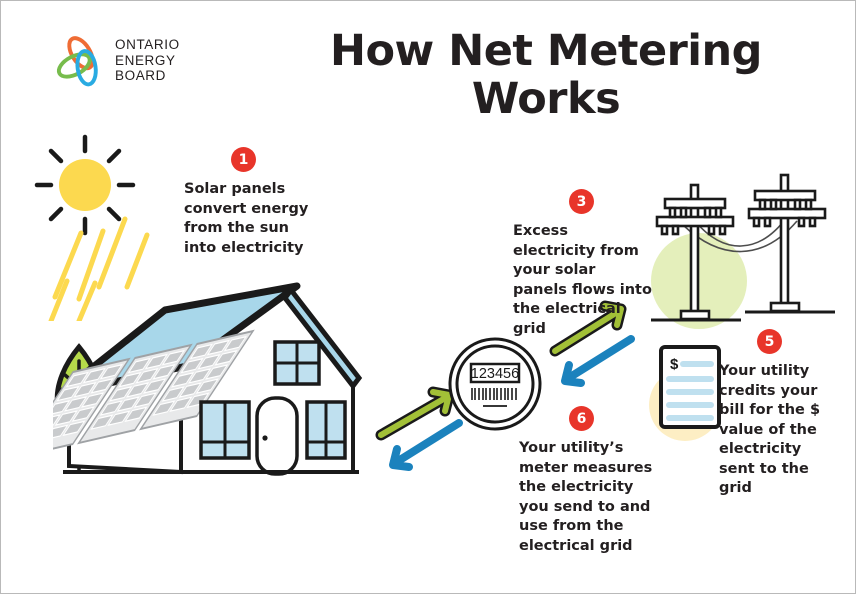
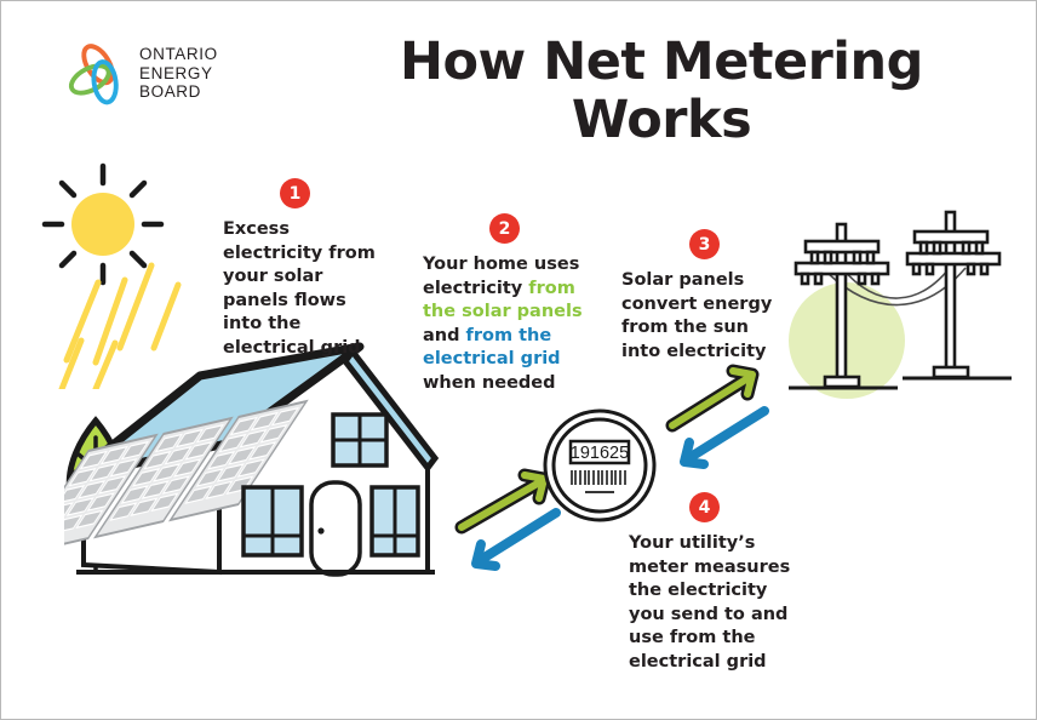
  ONTARIO
  ENERGY
  BOARD
  How Net Metering Works
- 123456
+ 191625
- $
  1
- Solar panels convert energy from the sun into electricity
+ Excess electricity from your solar panels flows into the electrical grid
+ 2
+ Your home uses electricity from the solar panels and from the electrical grid when needed
  3
- Excess electricity from your solar panels flows into the electrical grid
+ Solar panels convert energy from the sun into electricity
- 6
+ 4
  Your utility’s meter measures the electricity you send to and use from the electrical grid
- 5
- Your utility credits your bill for the $ value of the electricity sent to the grid
